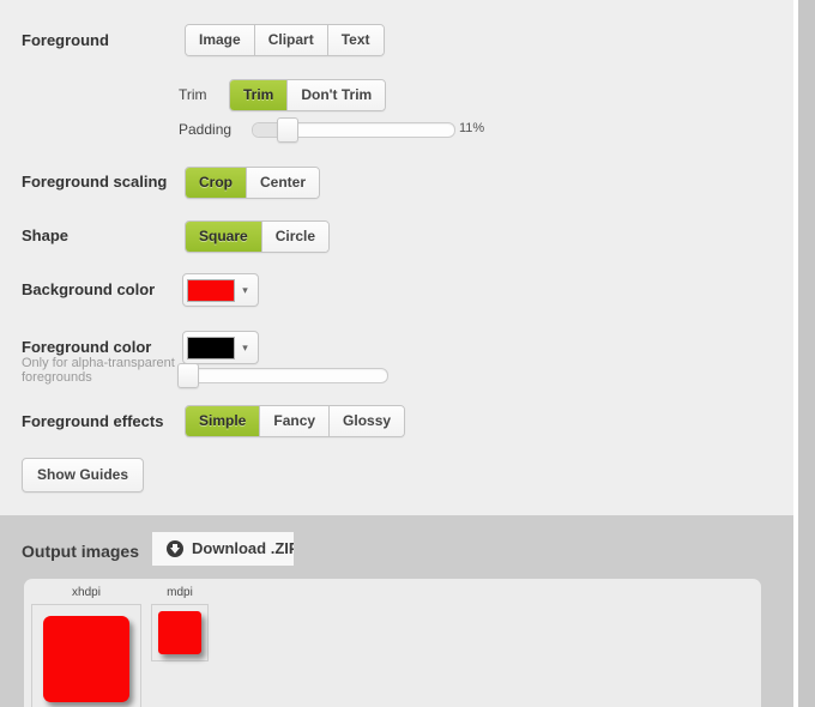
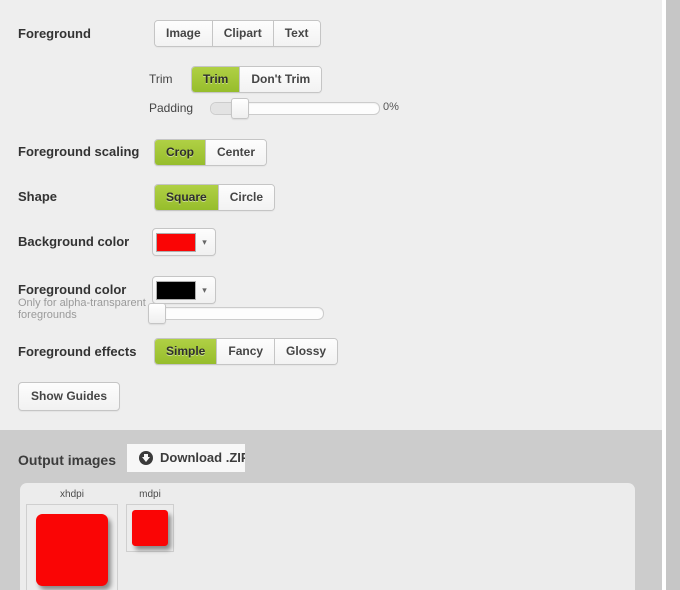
  Foreground
  Image
  Clipart
  Text
  Trim
  Trim
  Don't Trim
  Padding
- 11%
+ 0%
  Foreground scaling
  Crop
  Center
  Shape
  Square
  Circle
  Background color
  ▾
  Foreground color
  Only for alpha-transparent foregrounds
  ▾
  Foreground effects
  Simple
  Fancy
  Glossy
  Show Guides
  Output images
  Download .ZI
  xhdpi
  mdpi
